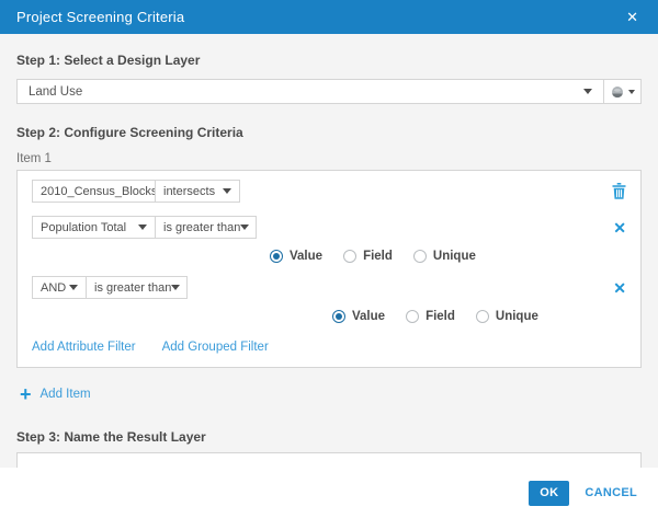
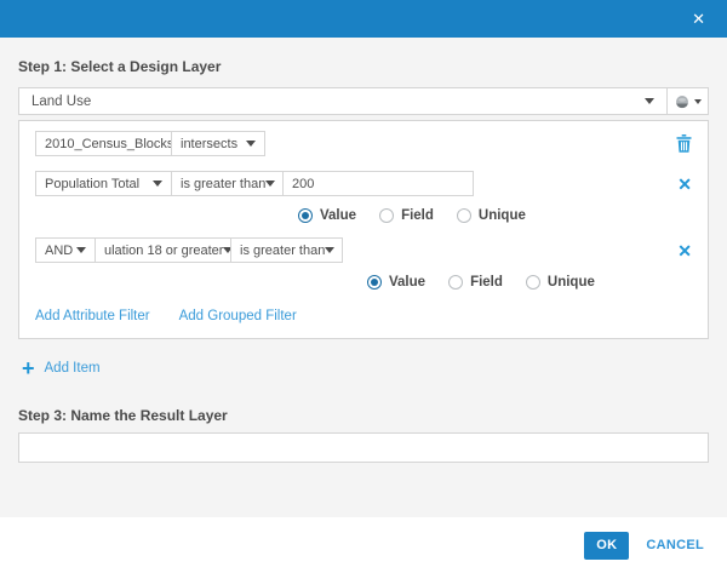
- Project Screening Criteria
  ✕
  Step 1: Select a Design Layer
  Land Use
- Step 2: Configure Screening Criteria
- Item 1
  2010_Census_Block
  intersects
  Population Total
  is greater than
+ 200
  ✕
  Value
  Field
  Unique
  AND
+ ulation 18 or greater
  is greater than
  ✕
  Value
  Field
  Unique
  Add Attribute Filter
  Add Grouped Filter
  +
  Add Item
  Step 3: Name the Result Layer
  OK
  CANCEL
